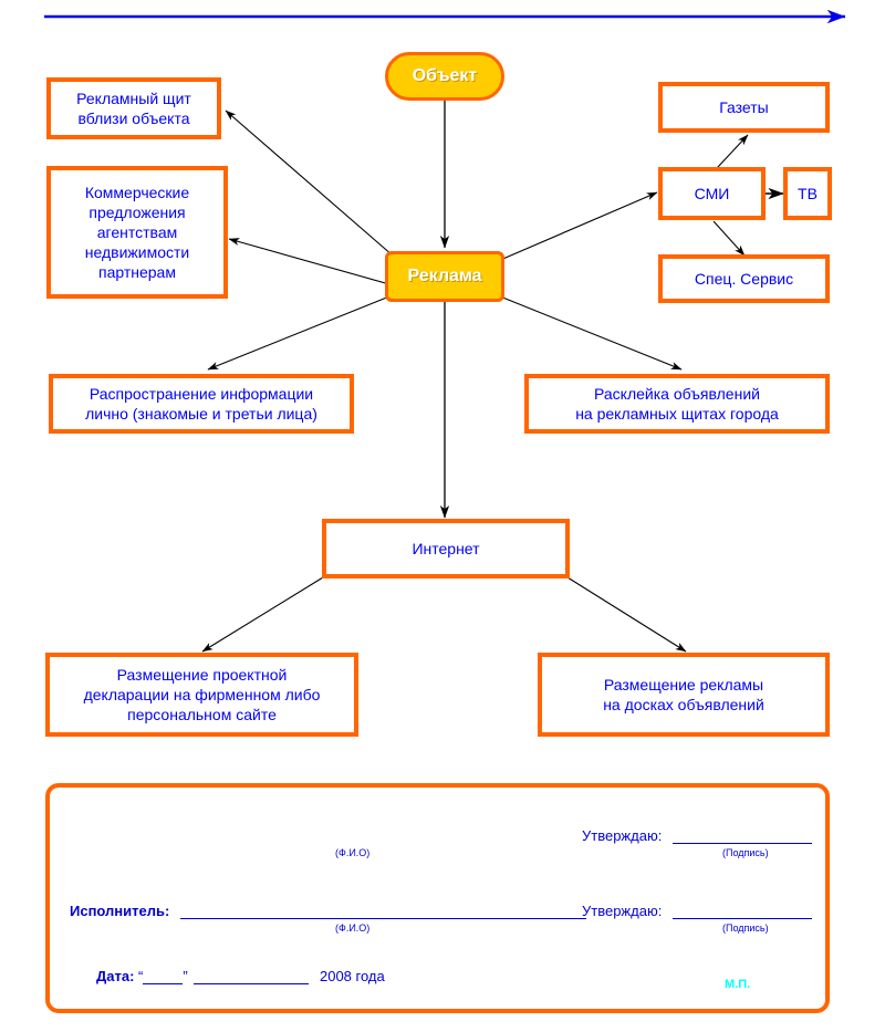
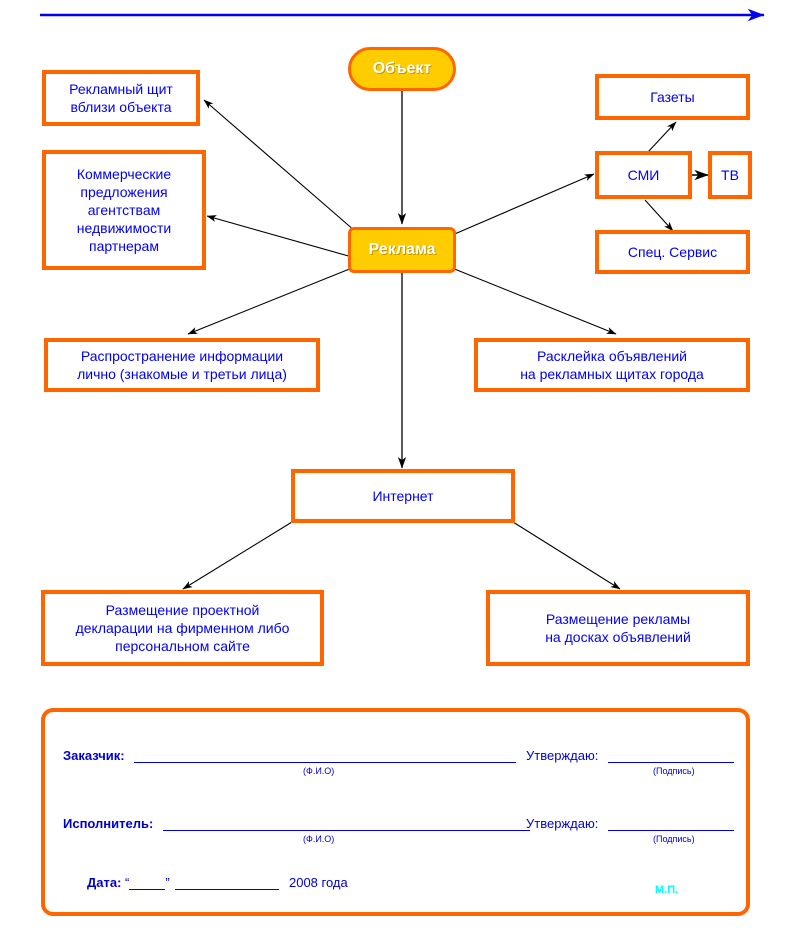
  Объект
  Реклама
  Рекламный щит
  вблизи объекта
  Коммерческие
  предложения
  агентствам
  недвижимости
  партнерам
  Газеты
  СМИ
  ТВ
  Спец. Сервис
  Распространение информации
  лично (знакомые и третьи лица)
  Расклейка объявлений
  на рекламных щитах города
  Интернет
  Размещение проектной
  декларации на фирменном либо
  персональном сайте
  Размещение рекламы
  на досках объявлений
+ Заказчик:
  (Ф.И.О)
  Утверждаю:
  (Подпись)
  Исполнитель:
  (Ф.И.О)
  Утверждаю:
  (Подпись)
  Дата: “ ” 2008 года
  М.П.
